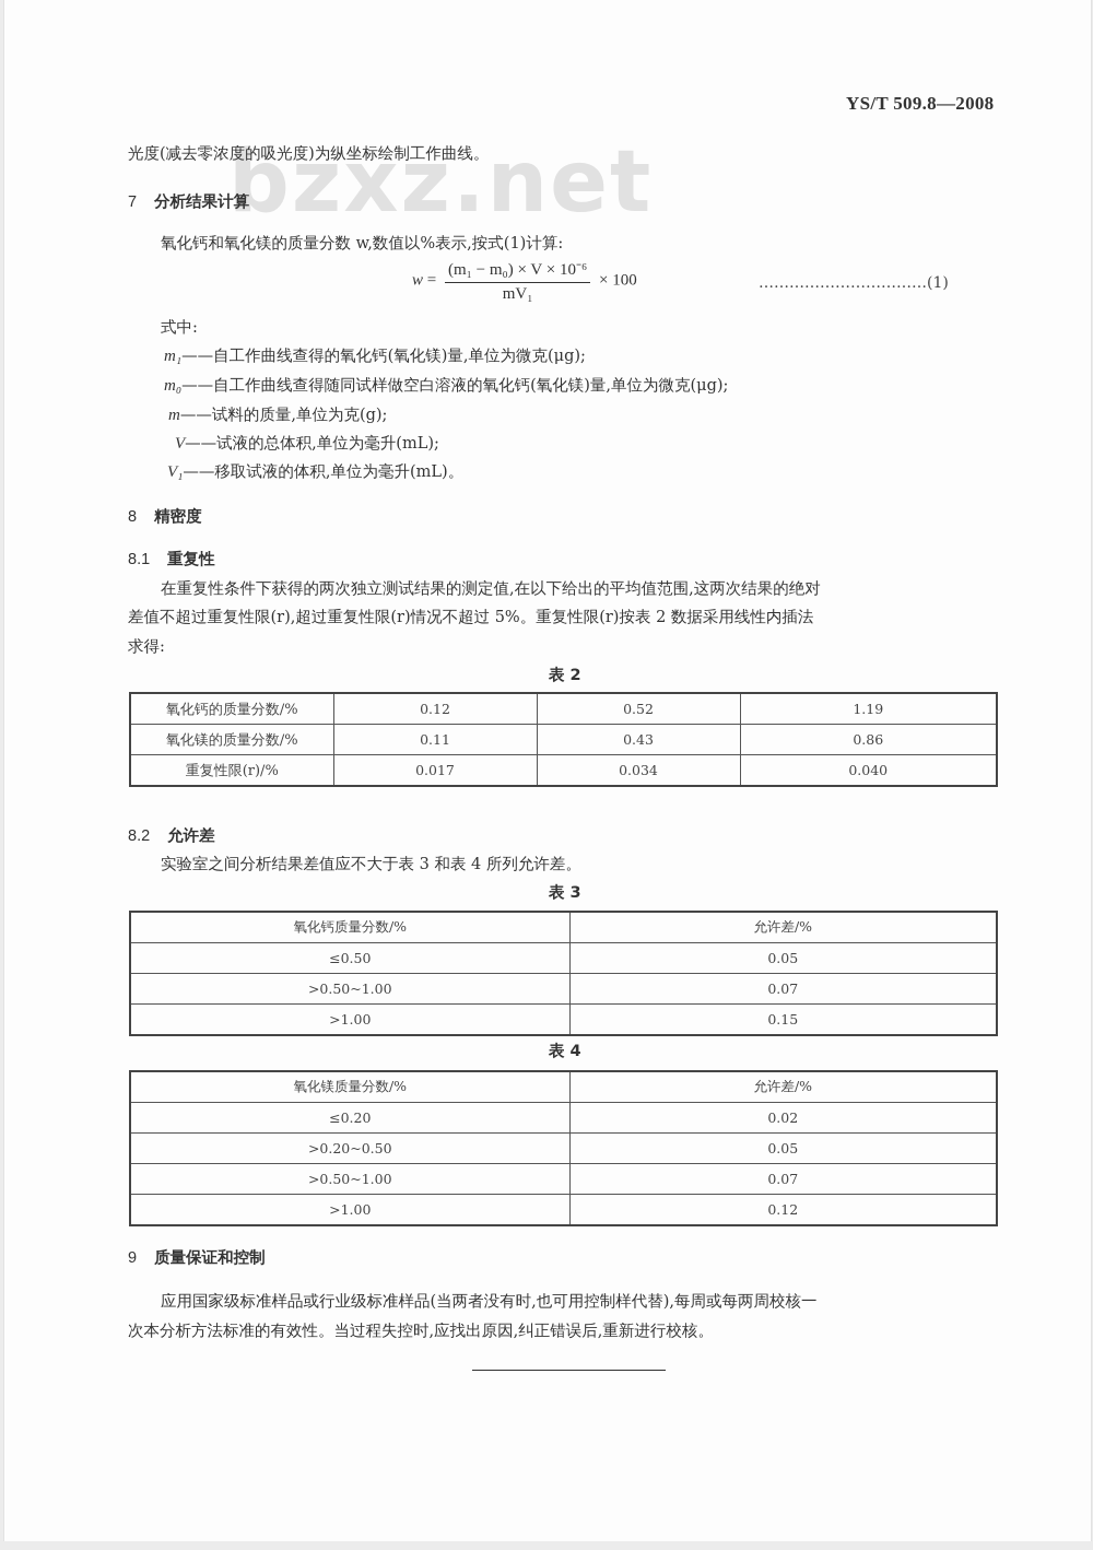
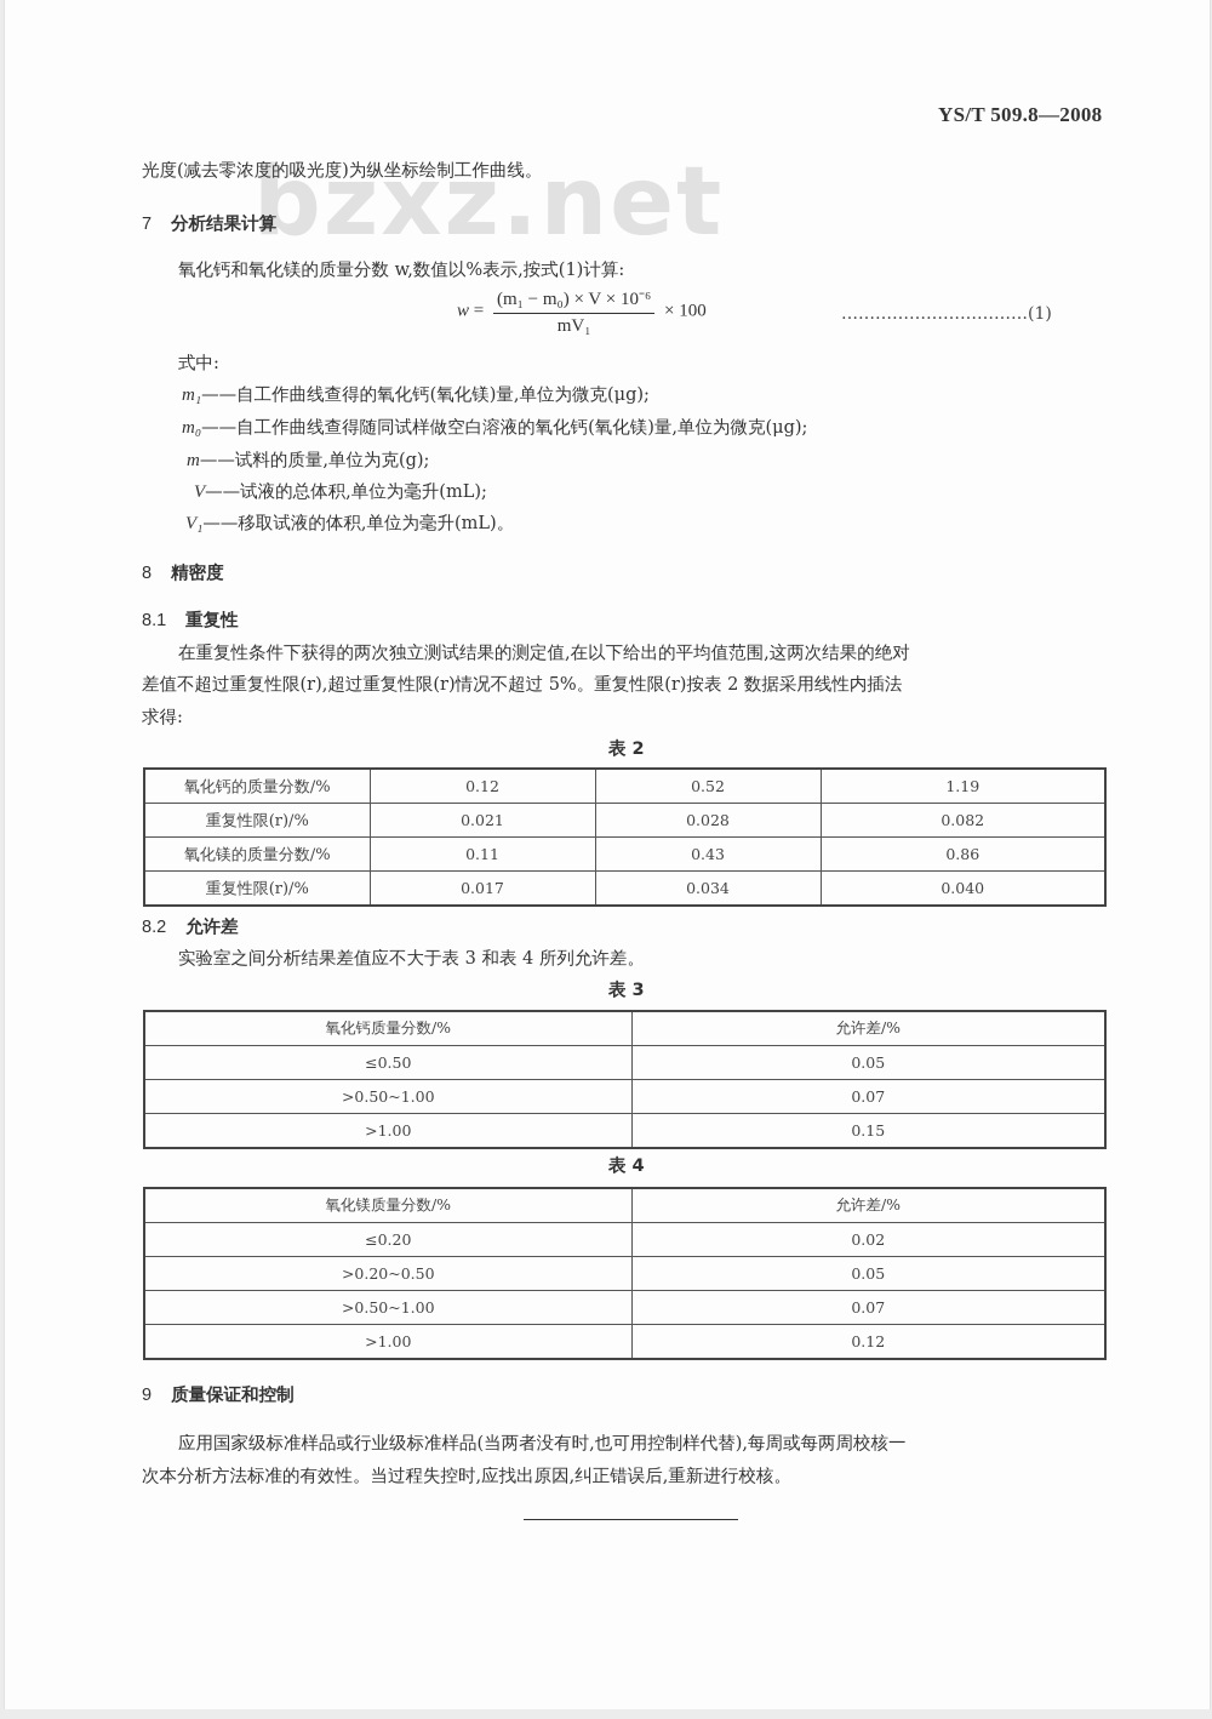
  YS/T 509.8—2008
  bzxz.net
  光度(减去零浓度的吸光度)为纵坐标绘制工作曲线。
  7 分析结果计算
  氧化钙和氧化镁的质量分数 w,数值以%表示,按式(1)计算:
  w =
  (m₁ − m₀) × V × 10⁻⁶
  mV₁
  × 100
  ……………………………(1)
  式中:
  m₁——自工作曲线查得的氧化钙(氧化镁)量,单位为微克(μg);
  m₀——自工作曲线查得随同试样做空白溶液的氧化钙(氧化镁)量,单位为微克(μg);
  m——试料的质量,单位为克(g);
  V——试液的总体积,单位为毫升(mL);
  V₁——移取试液的体积,单位为毫升(mL)。
  8 精密度
  8.1 重复性
  在重复性条件下获得的两次独立测试结果的测定值,在以下给出的平均值范围,这两次结果的绝对
  差值不超过重复性限(r),超过重复性限(r)情况不超过 5%。重复性限(r)按表 2 数据采用线性内插法
  求得:
  表 2
  氧化钙的质量分数/%	0.12	0.52	1.19
+ 重复性限(r)/%	0.021	0.028	0.082
  氧化镁的质量分数/%	0.11	0.43	0.86
  重复性限(r)/%	0.017	0.034	0.040
  8.2 允许差
  实验室之间分析结果差值应不大于表 3 和表 4 所列允许差。
  表 3
  氧化钙质量分数/%	允许差/%
  ≤0.50	0.05
  >0.50~1.00	0.07
  >1.00	0.15
  表 4
  氧化镁质量分数/%	允许差/%
  ≤0.20	0.02
  >0.20~0.50	0.05
  >0.50~1.00	0.07
  >1.00	0.12
  9 质量保证和控制
  应用国家级标准样品或行业级标准样品(当两者没有时,也可用控制样代替),每周或每两周校核一
  次本分析方法标准的有效性。当过程失控时,应找出原因,纠正错误后,重新进行校核。
